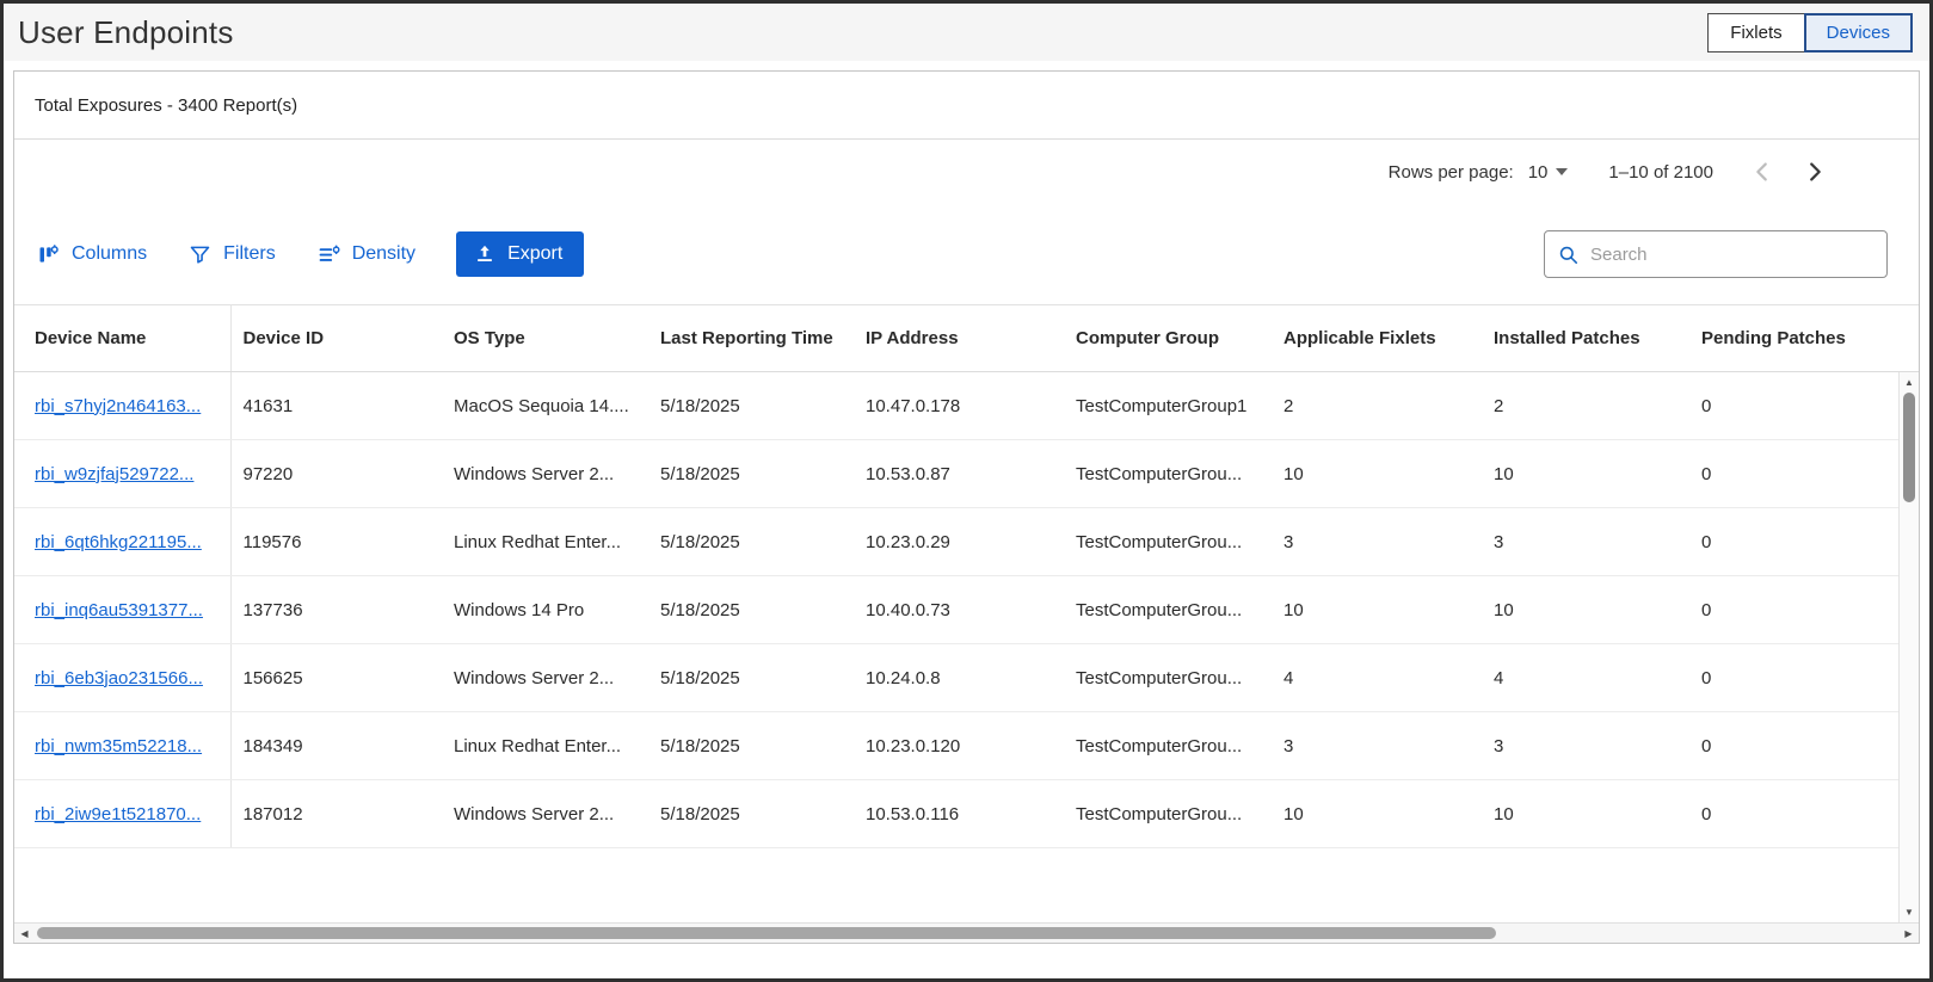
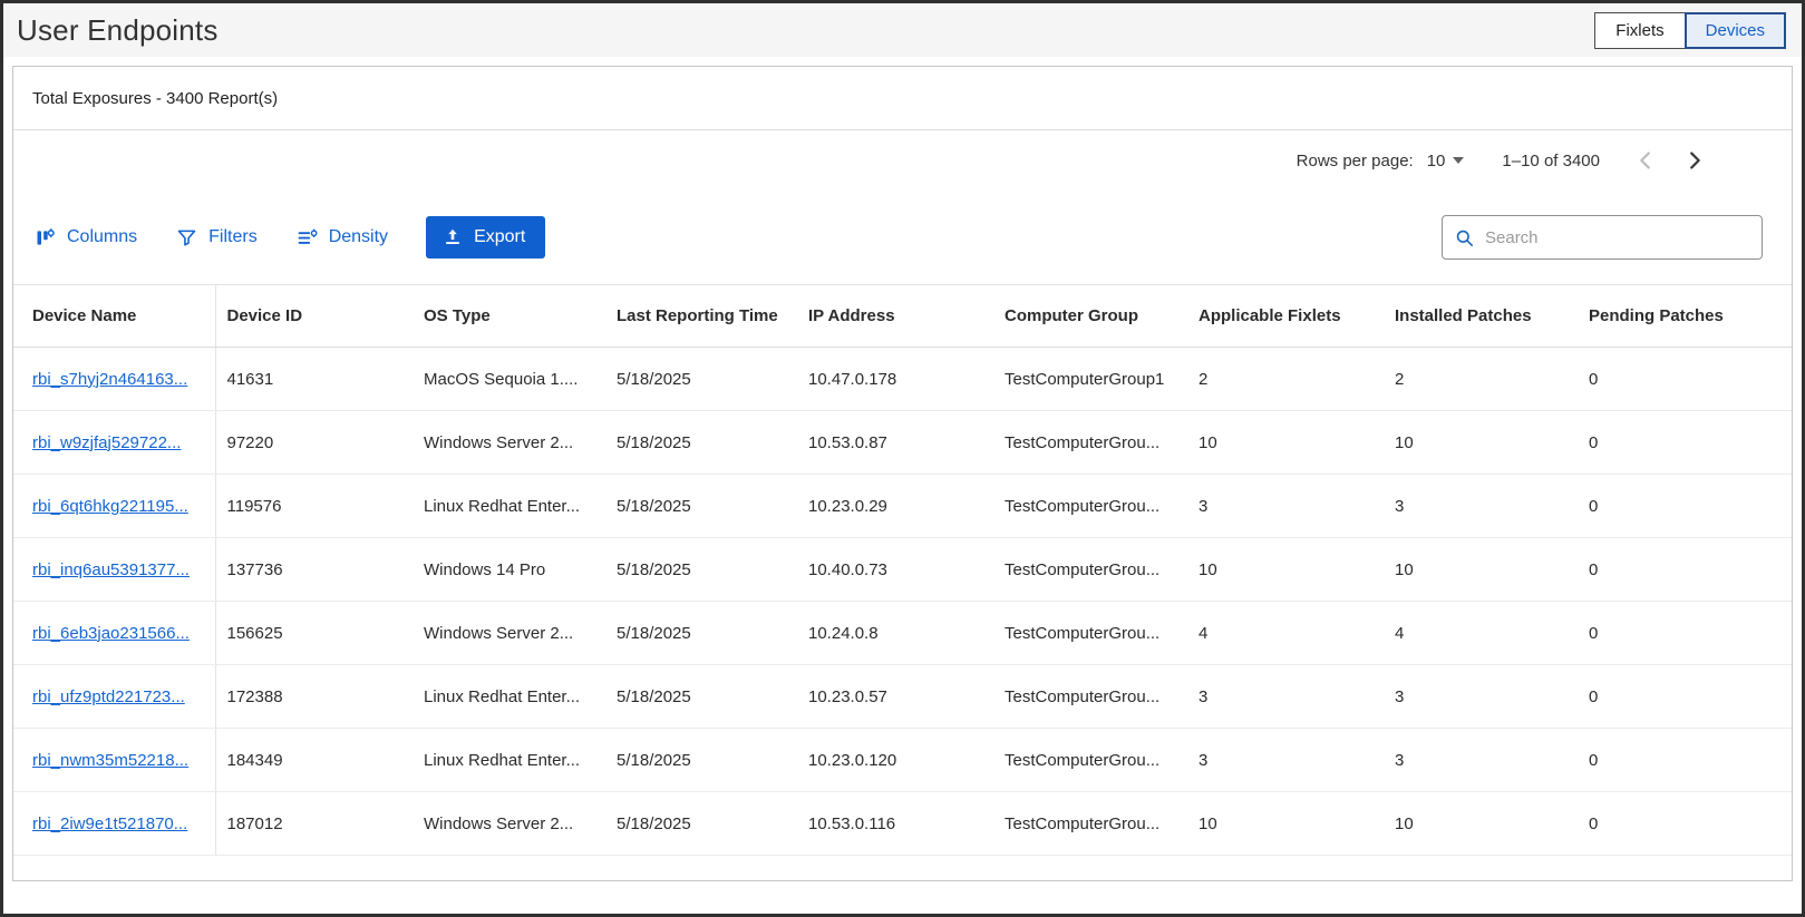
  User Endpoints
  Fixlets
  Devices
  Total Exposures - 3400 Report(s)
  Rows per page:
  10
- 1–10 of 2100
+ 1–10 of 3400
  Columns
  Filters
  Density
  Export
  Search
  Device Name	Device ID	OS Type	Last Reporting Time	IP Address	Computer Group	Applicable Fixlets	Installed Patches	Pending Patches
- rbi_s7hyj2n464163...	41631	MacOS Sequoia 14....	5/18/2025	10.47.0.178	TestComputerGroup1	2	2	0
+ rbi_s7hyj2n464163...	41631	MacOS Sequoia 1....	5/18/2025	10.47.0.178	TestComputerGroup1	2	2	0
  rbi_w9zjfaj529722...	97220	Windows Server 2...	5/18/2025	10.53.0.87	TestComputerGrou...	10	10	0
  rbi_6qt6hkg221195...	119576	Linux Redhat Enter...	5/18/2025	10.23.0.29	TestComputerGrou...	3	3	0
  rbi_inq6au5391377...	137736	Windows 14 Pro	5/18/2025	10.40.0.73	TestComputerGrou...	10	10	0
  rbi_6eb3jao231566...	156625	Windows Server 2...	5/18/2025	10.24.0.8	TestComputerGrou...	4	4	0
+ rbi_ufz9ptd221723...	172388	Linux Redhat Enter...	5/18/2025	10.23.0.57	TestComputerGrou...	3	3	0
  rbi_nwm35m52218...	184349	Linux Redhat Enter...	5/18/2025	10.23.0.120	TestComputerGrou...	3	3	0
  rbi_2iw9e1t521870...	187012	Windows Server 2...	5/18/2025	10.53.0.116	TestComputerGrou...	10	10	0
- ▲
- ▼
- ◀
- ▶
